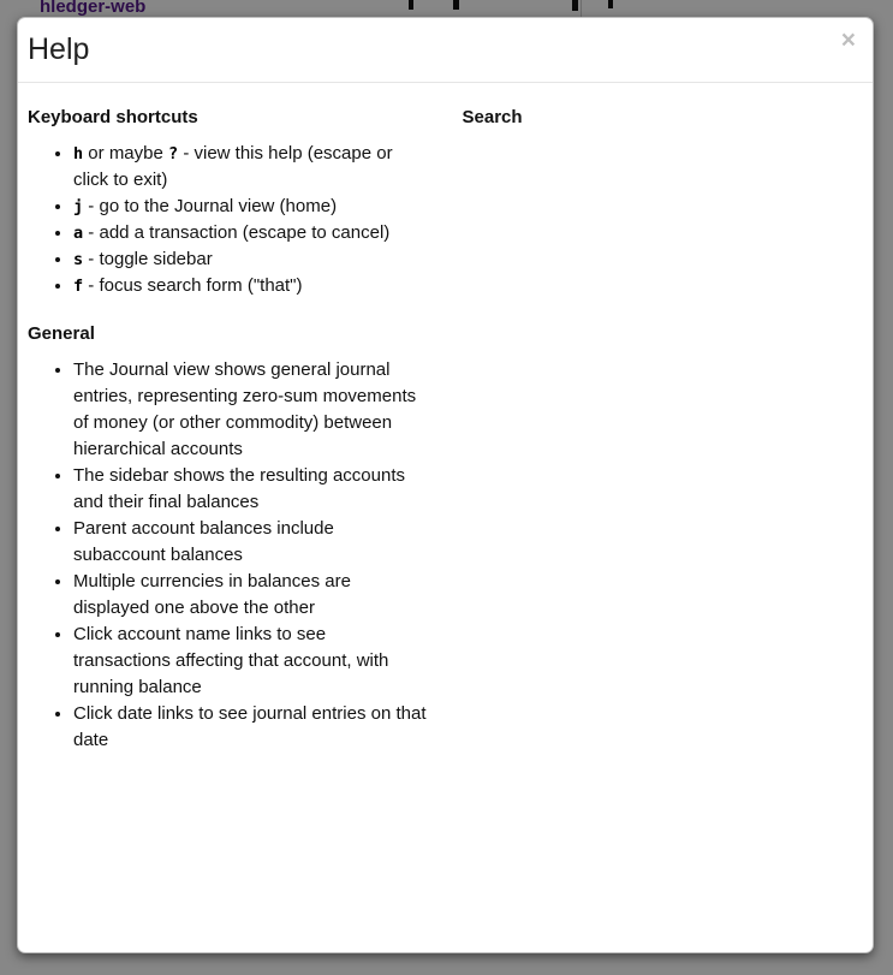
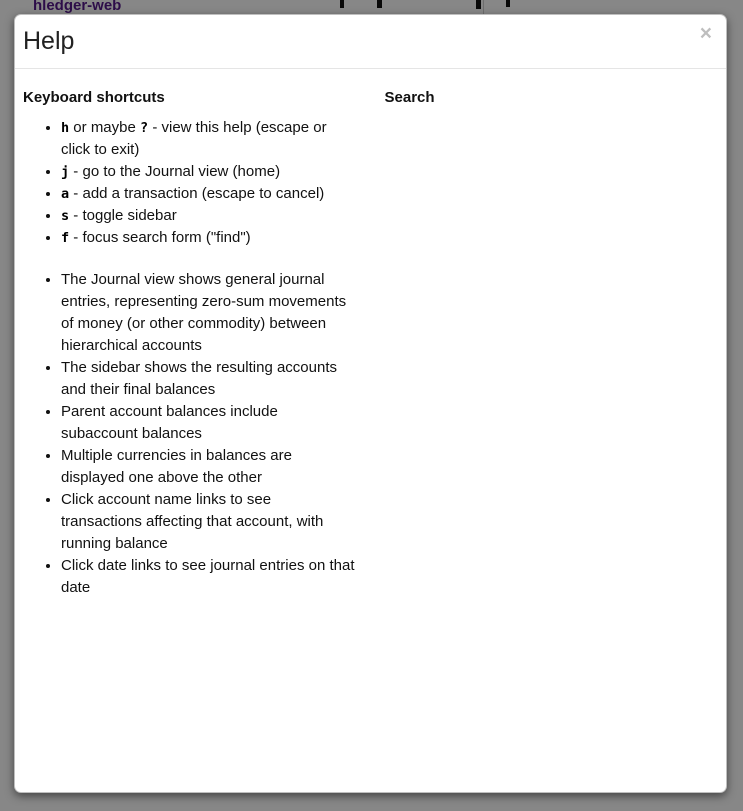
  hledger-web
  Help
  ×
  Keyboard shortcuts
  h or maybe ? - view this help (escape or click to exit)
  j - go to the Journal view (home)
  a - add a transaction (escape to cancel)
  s - toggle sidebar
- f - focus search form ("that")
+ f - focus search form ("find")
- General
  The Journal view shows general journal entries, representing zero-sum movements of money (or other commodity) between hierarchical accounts
  The sidebar shows the resulting accounts and their final balances
  Parent account balances include subaccount balances
  Multiple currencies in balances are displayed one above the other
  Click account name links to see transactions affecting that account, with running balance
  Click date links to see journal entries on that date
  Search
